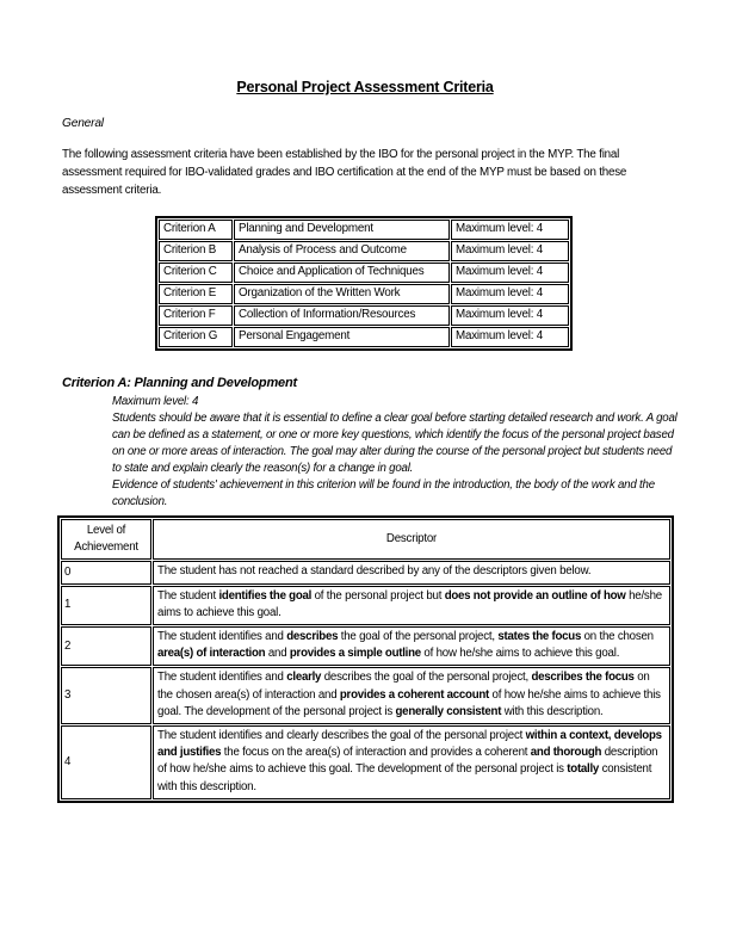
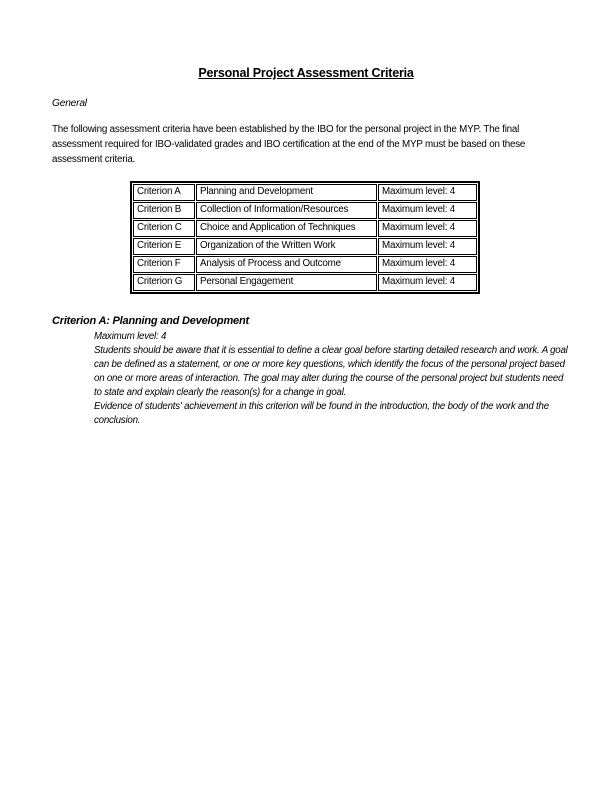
  Personal Project Assessment Criteria
  General
  The following assessment criteria have been established by the IBO for the personal project in the MYP. The final assessment required for IBO-validated grades and IBO certification at the end of the MYP must be based on these assessment criteria.
  Criterion A	Planning and Development	Maximum level: 4
- Criterion B	Analysis of Process and Outcome	Maximum level: 4
+ Criterion B	Collection of Information/Resources	Maximum level: 4
  Criterion C	Choice and Application of Techniques	Maximum level: 4
  Criterion E	Organization of the Written Work	Maximum level: 4
- Criterion F	Collection of Information/Resources	Maximum level: 4
+ Criterion F	Analysis of Process and Outcome	Maximum level: 4
  Criterion G	Personal Engagement	Maximum level: 4
  Criterion A: Planning and Development
  Maximum level: 4
  Students should be aware that it is essential to define a clear goal before starting detailed research and work. A goal can be defined as a statement, or one or more key questions, which identify the focus of the personal project based on one or more areas of interaction. The goal may alter during the course of the personal project but students need to state and explain clearly the reason(s) for a change in goal.
  Evidence of students' achievement in this criterion will be found in the introduction, the body of the work and the conclusion.
- Level of Achievement	Descriptor
- 0	The student has not reached a standard described by any of the descriptors given below.
- 1	The student identifies the goal of the personal project but does not provide an outline of how he/she aims to achieve this goal.
- 2	The student identifies and describes the goal of the personal project, states the focus on the chosen area(s) of interaction and provides a simple outline of how he/she aims to achieve this goal.
- 3	The student identifies and clearly describes the goal of the personal project, describes the focus on the chosen area(s) of interaction and provides a coherent account of how he/she aims to achieve this goal. The development of the personal project is generally consistent with this description.
- 4	The student identifies and clearly describes the goal of the personal project within a context, develops and justifies the focus on the area(s) of interaction and provides a coherent and thorough description of how he/she aims to achieve this goal. The development of the personal project is totally consistent with this description.
